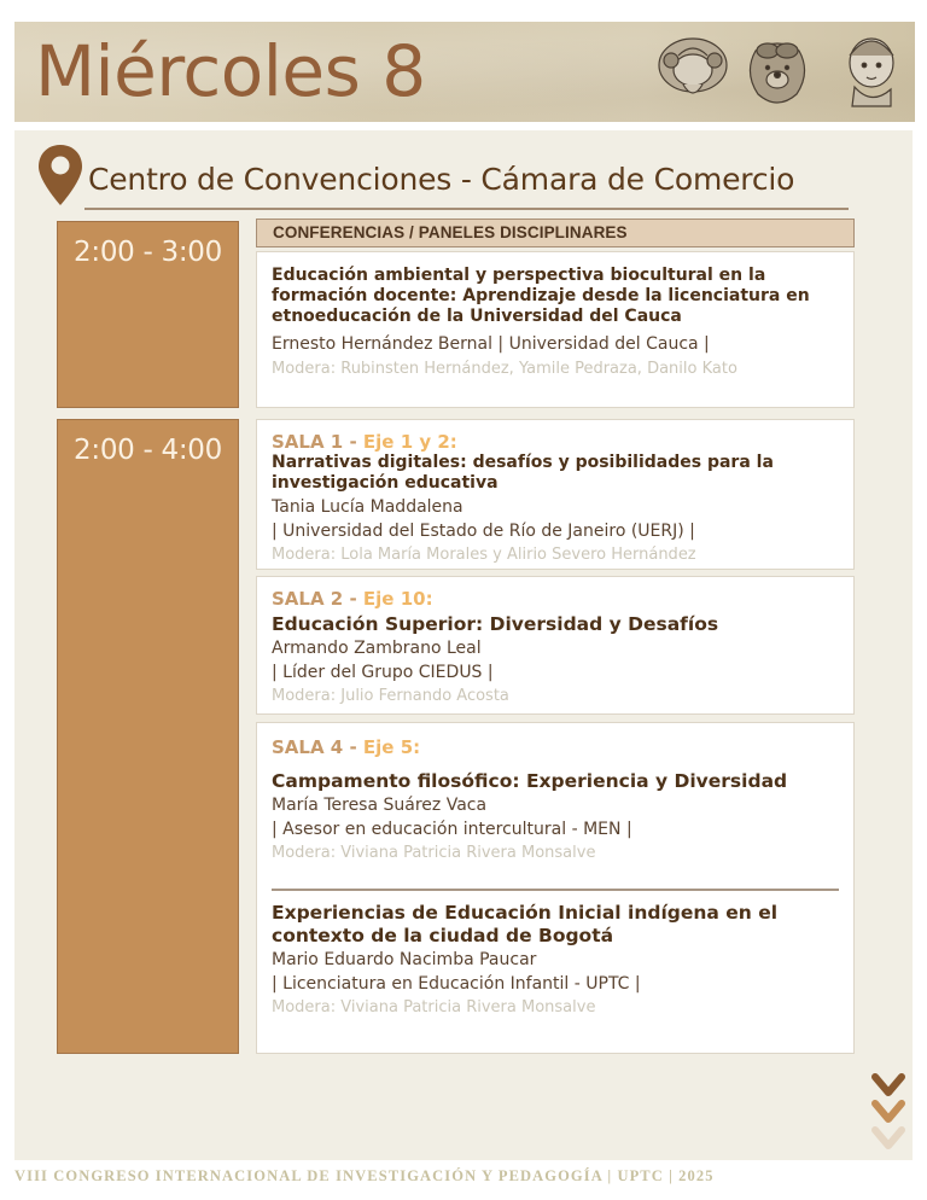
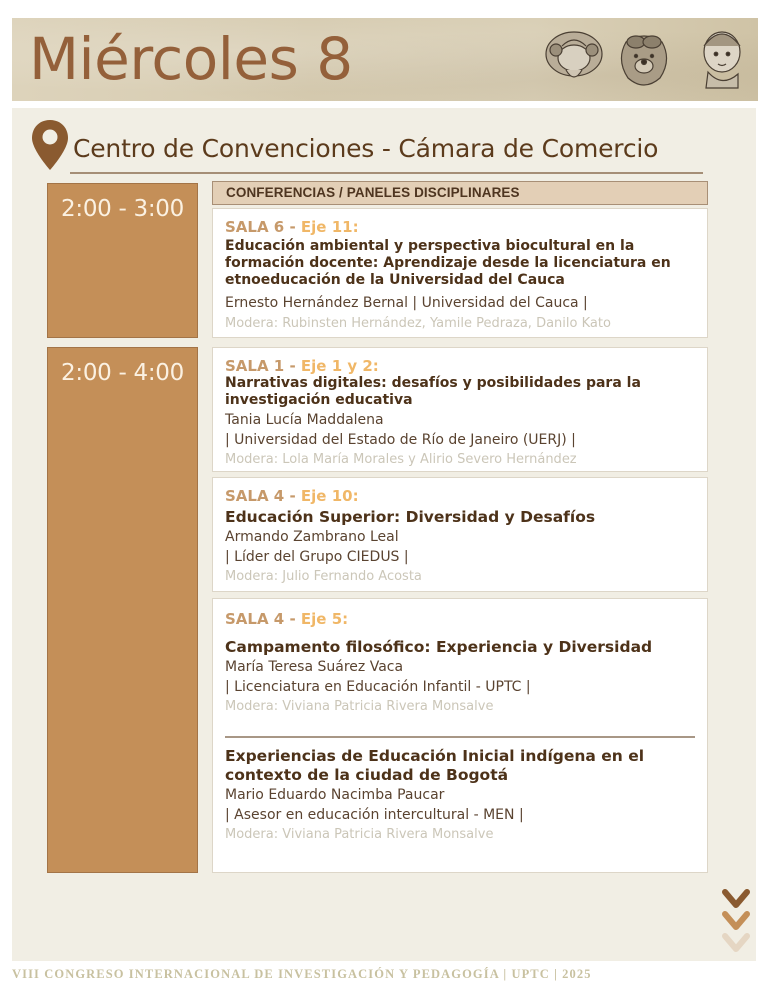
  Miércoles 8
  Centro de Convenciones - Cámara de Comercio
  2:00 - 3:00
  2:00 - 4:00
  CONFERENCIAS / PANELES DISCIPLINARES
+ SALA 6 - Eje 11:
  Educación ambiental y perspectiva biocultural en la formación docente: Aprendizaje desde la licenciatura en etnoeducación de la Universidad del Cauca
  Ernesto Hernández Bernal | Universidad del Cauca |
  Modera: Rubinsten Hernández, Yamile Pedraza, Danilo Kato
  SALA 1 - Eje 1 y 2:
  Narrativas digitales: desafíos y posibilidades para la investigación educativa
  Tania Lucía Maddalena
  | Universidad del Estado de Río de Janeiro (UERJ) |
  Modera: Lola María Morales y Alirio Severo Hernández
- SALA 2 - Eje 10:
+ SALA 4 - Eje 10:
  Educación Superior: Diversidad y Desafíos
  Armando Zambrano Leal
  | Líder del Grupo CIEDUS |
  Modera: Julio Fernando Acosta
  SALA 4 - Eje 5:
  Campamento filosófico: Experiencia y Diversidad
  María Teresa Suárez Vaca
- | Asesor en educación intercultural - MEN |
+ | Licenciatura en Educación Infantil - UPTC |
  Modera: Viviana Patricia Rivera Monsalve
  Experiencias de Educación Inicial indígena en el contexto de la ciudad de Bogotá
  Mario Eduardo Nacimba Paucar
- | Licenciatura en Educación Infantil - UPTC |
+ | Asesor en educación intercultural - MEN |
  Modera: Viviana Patricia Rivera Monsalve
  VIII CONGRESO INTERNACIONAL DE INVESTIGACIÓN Y PEDAGOGÍA | UPTC | 2025
